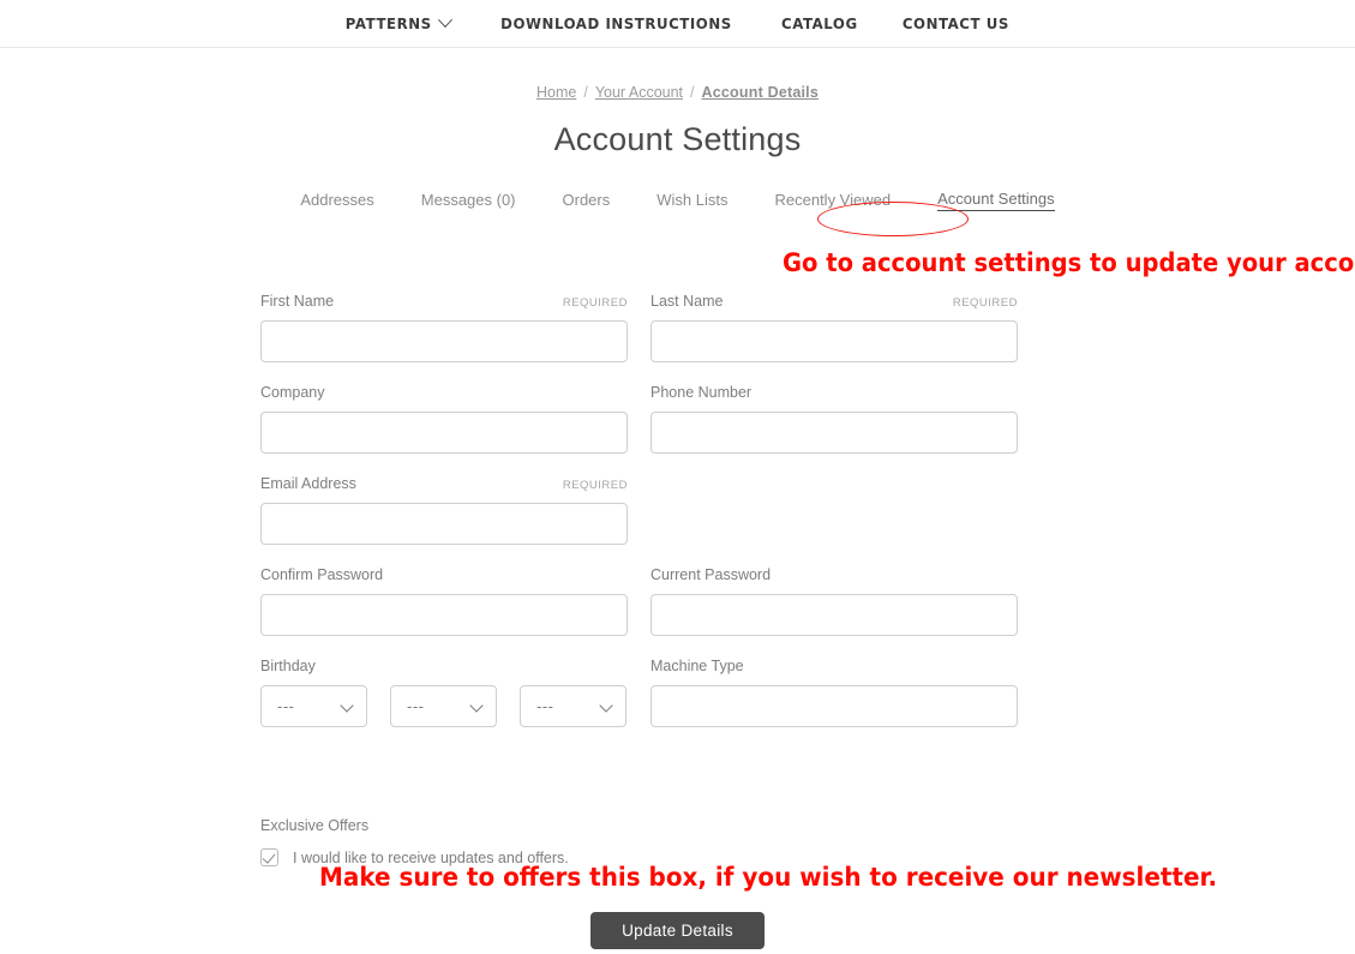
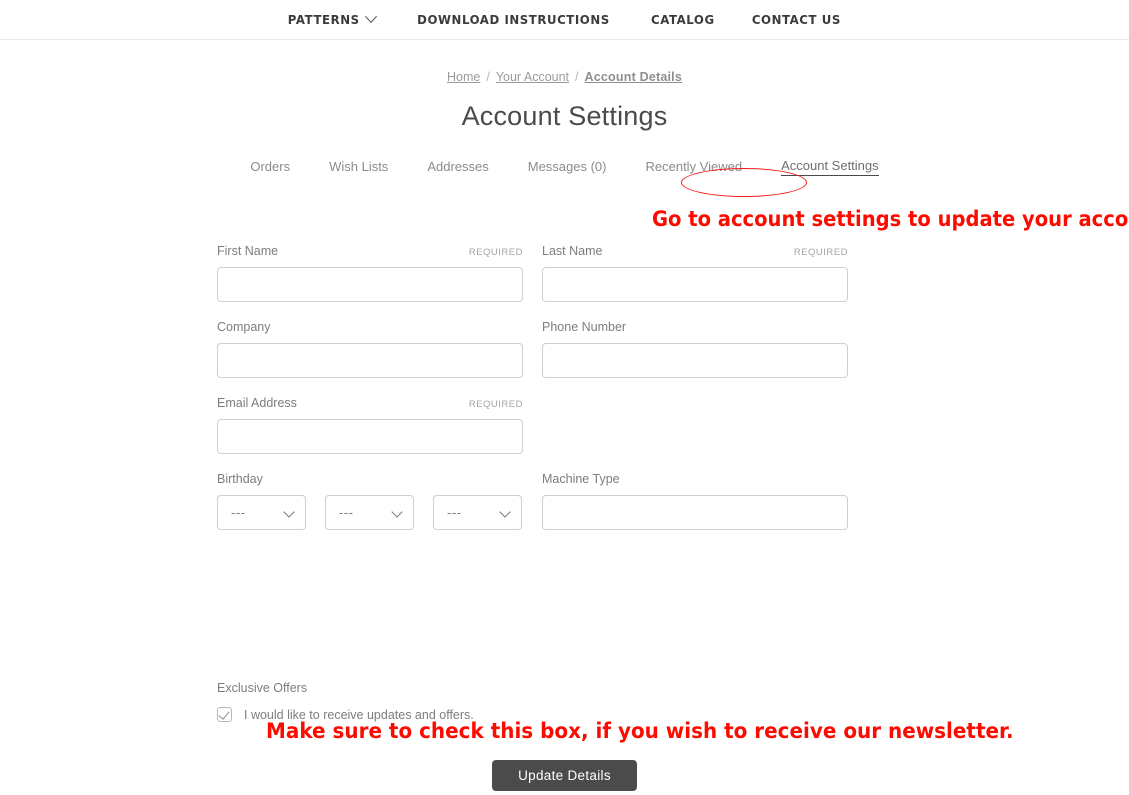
  PATTERNS
  DOWNLOAD INSTRUCTIONS
  CATALOG
  CONTACT US
  Home
  /
  Your Account
  /
  Account Details
  Account Settings
- Addresses
+ Orders
- Messages (0)
+ Wish Lists
- Orders
+ Addresses
- Wish Lists
+ Messages (0)
  Recently Viewed
  Account Settings
  Go to account settings to update your acco
  First Name
  REQUIRED
  Last Name
  REQUIRED
  Company
  Phone Number
  Email Address
  REQUIRED
- Confirm Password
- Current Password
  Birthday
  ---
  ---
  ---
  Machine Type
  Exclusive Offers
  I would like to receive updates and offers.
- Make sure to offers this box, if you wish to receive our newsletter.
+ Make sure to check this box, if you wish to receive our newsletter.
  Update Details
